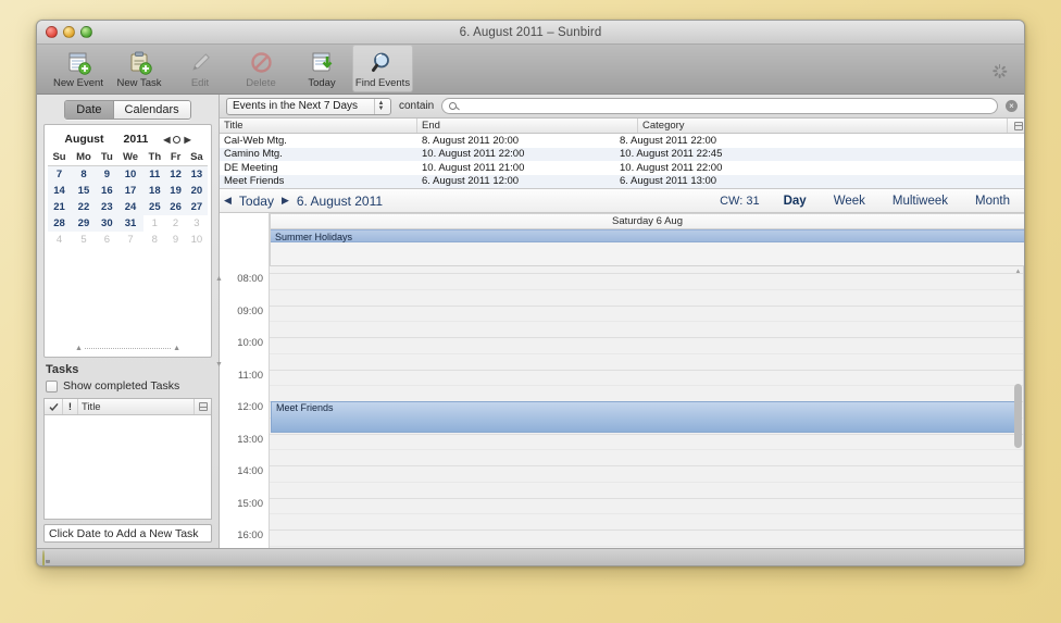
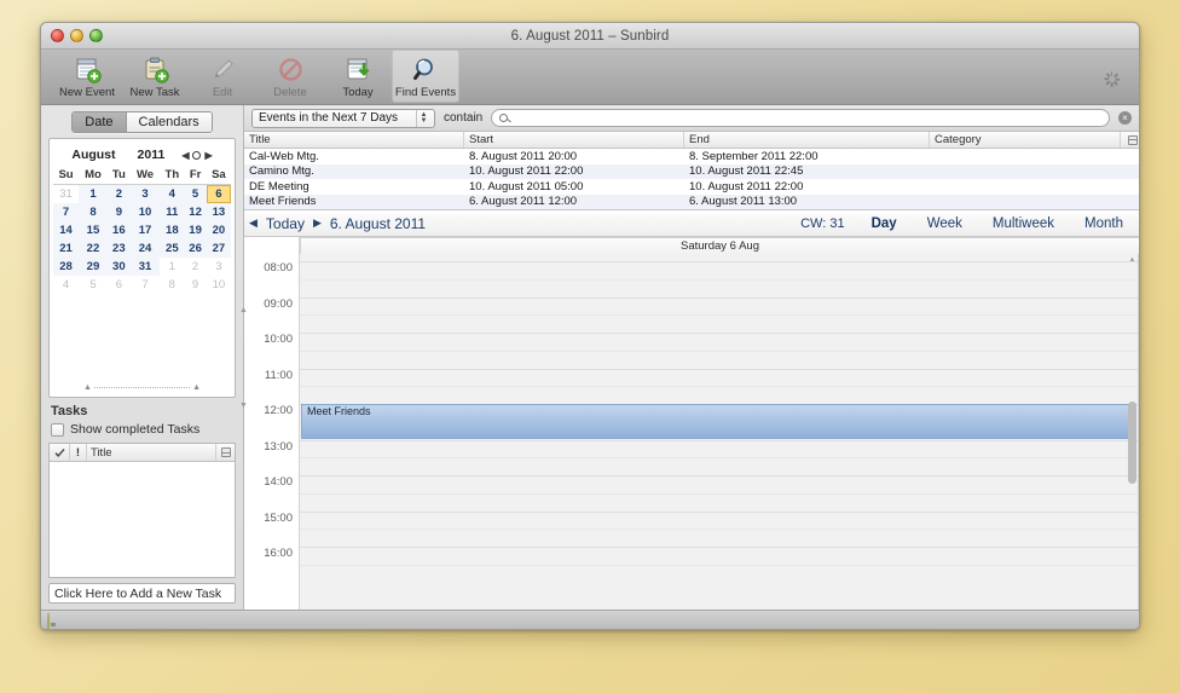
  6. August 2011 – Sunbird
  New Event
  New Task
  Edit
  Delete
  Today
  Find Events
  Date
  Calendars
  August
  2011
  ◀
  ▶
  Su	Mo	Tu	We	Th	Fr	Sa
+ 31	1	2	3	4	5	6
  7	8	9	10	11	12	13
  14	15	16	17	18	19	20
  21	22	23	24	25	26	27
  28	29	30	31	1	2	3
  4	5	6	7	8	9	10
  Tasks
  Show completed Tasks
  !
  Title
- Click Date to Add a New Task
+ Click Here to Add a New Task
  Events in the Next 7 Days
  contain
  ×
  Title
+ Start
  End
  Category
  Cal-Web Mtg.
  8. August 2011 20:00
- 8. August 2011 22:00
+ 8. September 2011 22:00
  Camino Mtg.
  10. August 2011 22:00
  10. August 2011 22:45
  DE Meeting
- 10. August 2011 21:00
+ 10. August 2011 05:00
  10. August 2011 22:00
  Meet Friends
  6. August 2011 12:00
  6. August 2011 13:00
  ◀
  Today
  ▶
  6. August 2011
  CW: 31
  Day
  Week
  Multiweek
  Month
  Saturday 6 Aug
- Summer Holidays
  08:00
  09:00
  10:00
  11:00
  12:00
  13:00
  14:00
  15:00
  16:00
  Meet Friends
